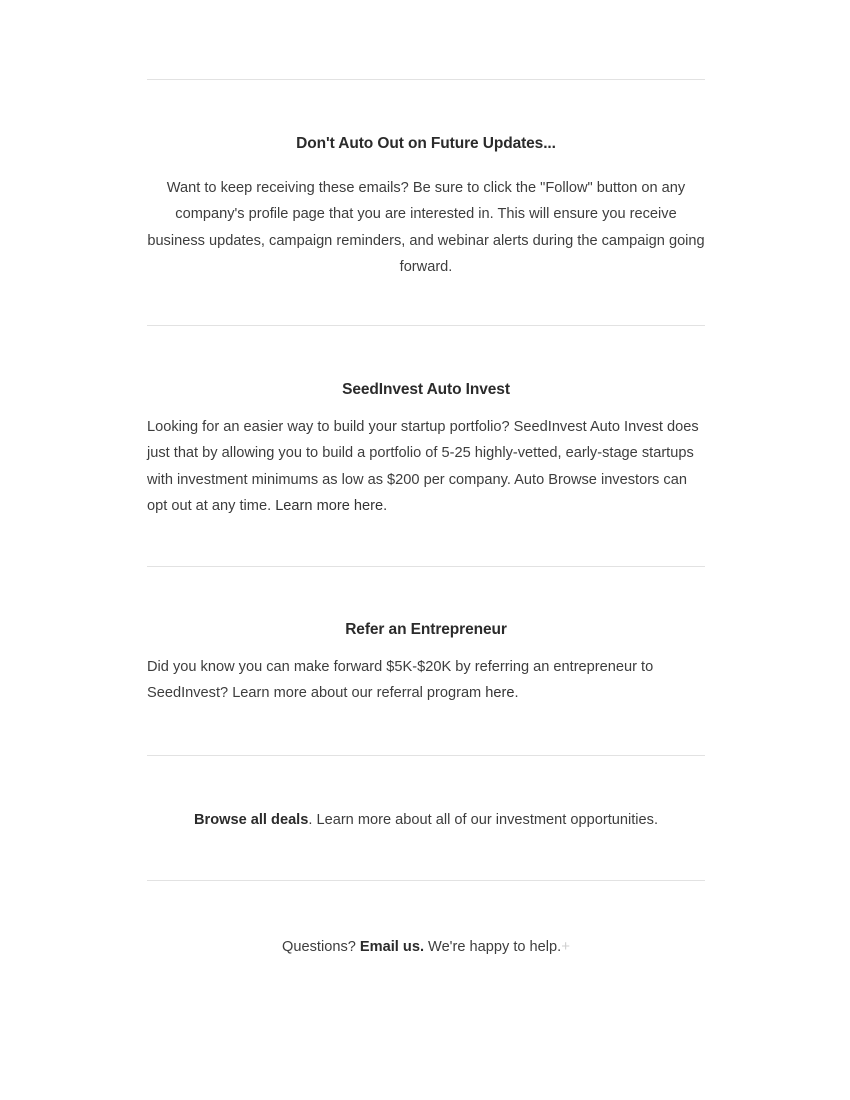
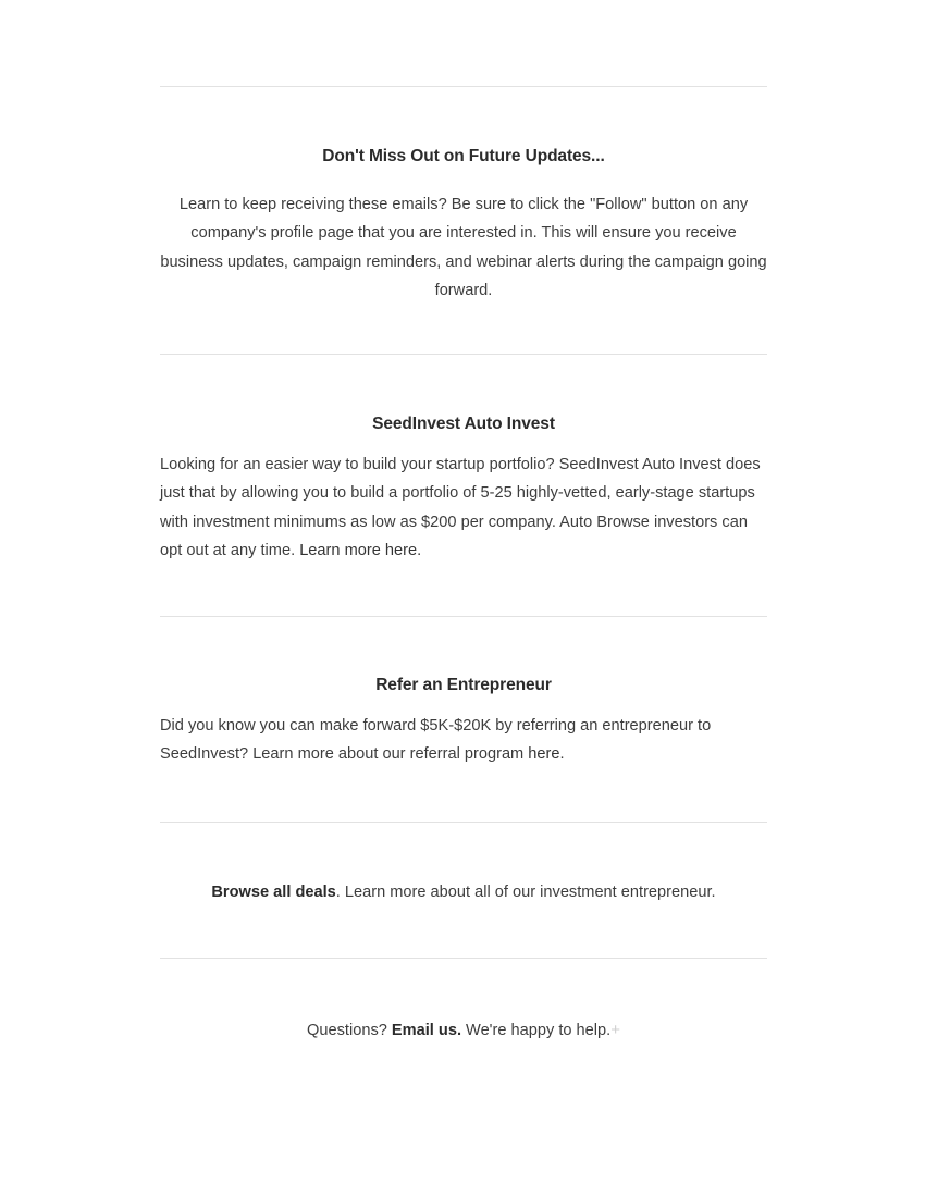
- Don't Auto Out on Future Updates...
+ Don't Miss Out on Future Updates...
- Want to keep receiving these emails? Be sure to click the "Follow" button on any company's profile page that you are interested in. This will ensure you receive business updates, campaign reminders, and webinar alerts during the campaign going forward.
+ Learn to keep receiving these emails? Be sure to click the "Follow" button on any company's profile page that you are interested in. This will ensure you receive business updates, campaign reminders, and webinar alerts during the campaign going forward.
  SeedInvest Auto Invest
  Looking for an easier way to build your startup portfolio? SeedInvest Auto Invest does just that by allowing you to build a portfolio of 5-25 highly-vetted, early-stage startups with investment minimums as low as $200 per company. Auto Browse investors can opt out at any time. Learn more here.
  Refer an Entrepreneur
  Did you know you can make forward $5K-$20K by referring an entrepreneur to SeedInvest? Learn more about our referral program here.
- Browse all deals. Learn more about all of our investment opportunities.
+ Browse all deals. Learn more about all of our investment entrepreneur.
  Questions? Email us. We're happy to help.+
